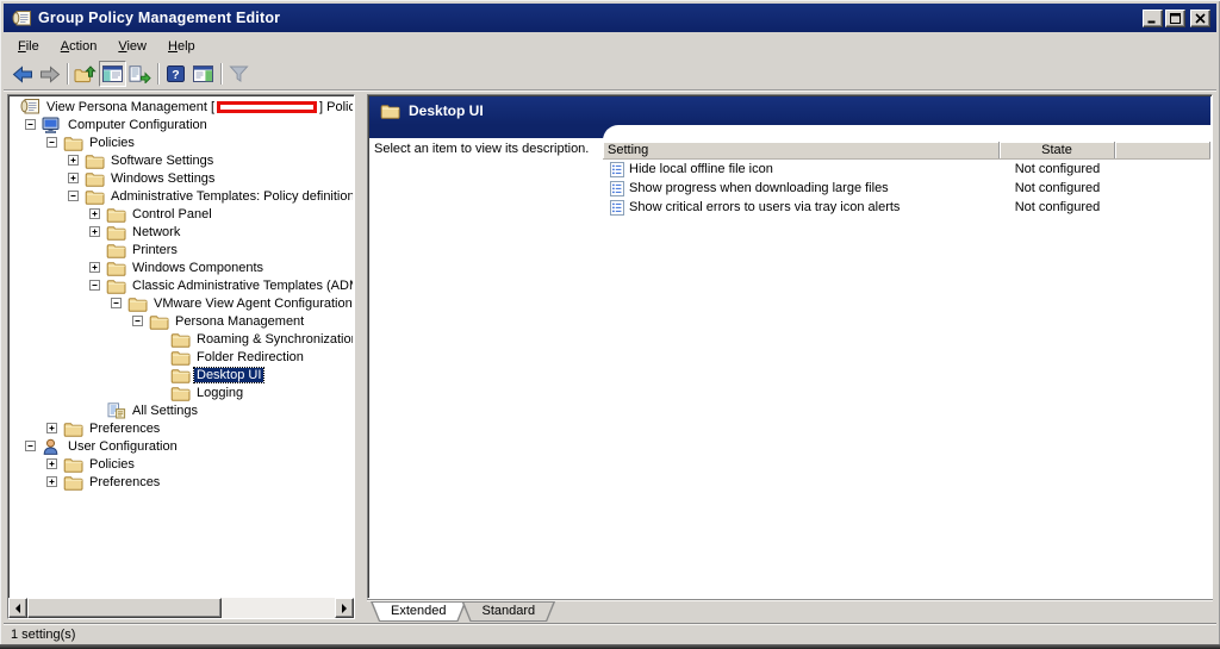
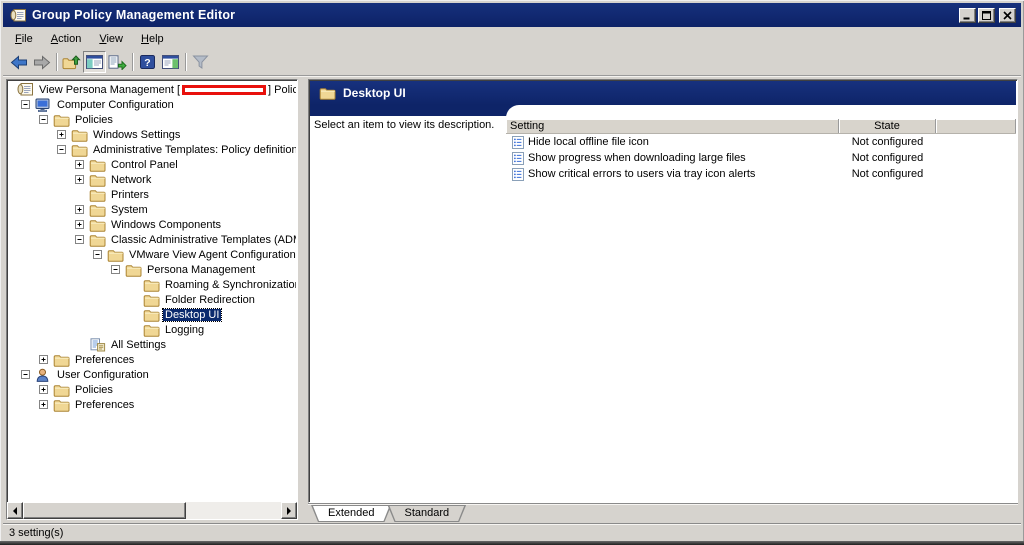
  Group Policy Management Editor
  File
  Action
  View
  Help
  ?
  View Persona Management [ ] Polic
  Computer Configuration
  Policies
- Software Settings
  Windows Settings
  Administrative Templates: Policy definition
  Control Panel
  Network
  Printers
+ System
  Windows Components
  Classic Administrative Templates (AD
  VMware View Agent Configuration
  Persona Management
  Roaming & Synchronizatio
  Folder Redirection
  Desktop UI
  Logging
  All Settings
  Preferences
  User Configuration
  Policies
  Preferences
  Desktop UI
  Select an item to view its description.
  Setting
  State
  Hide local offline file icon
  Not configured
  Show progress when downloading large files
  Not configured
  Show critical errors to users via tray icon alerts
  Not configured
  Extended
  Standard
- 1 setting(s)
+ 3 setting(s)
